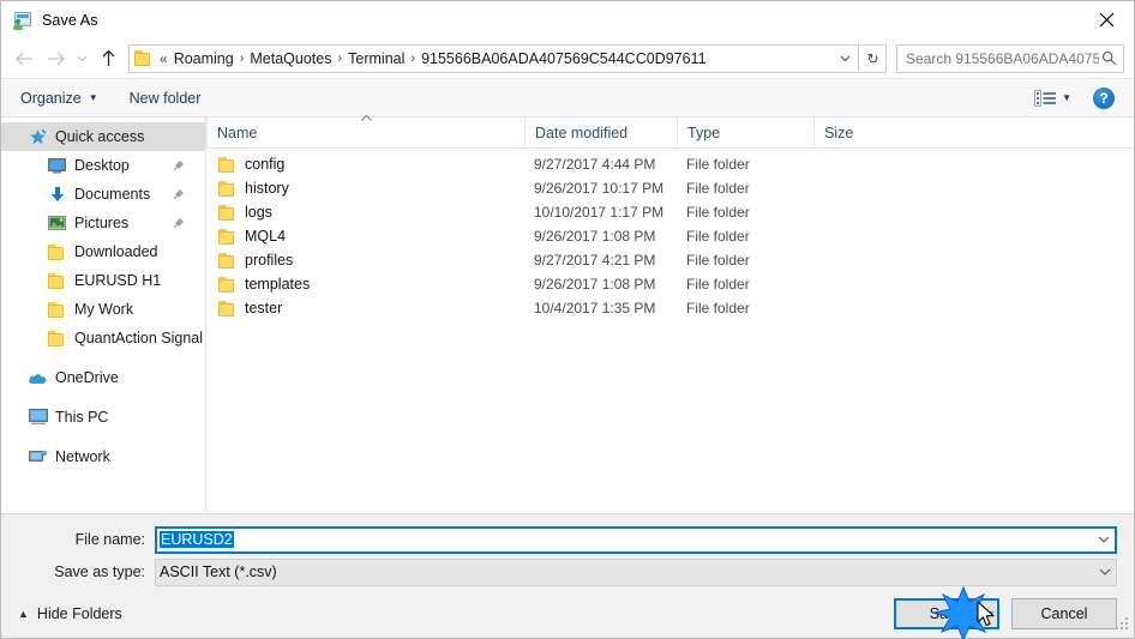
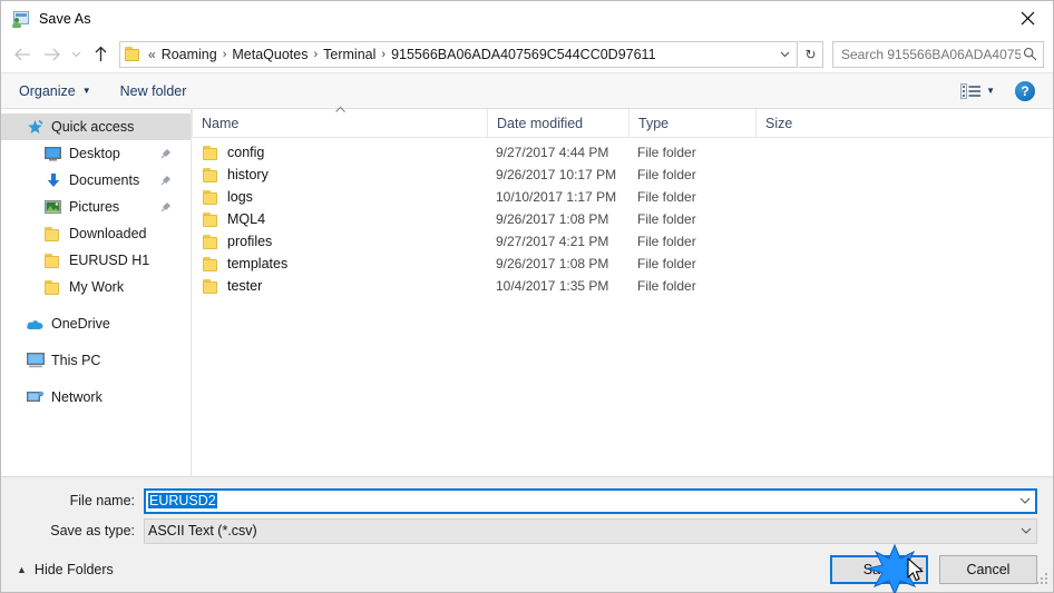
  Save As
  «
  Roaming
  ›
  MetaQuotes
  ›
  Terminal
  ›
  915566BA06ADA407569C544CC0D97611
  ↻
  Search 915566BA06ADA4075
  Organize
  ▼
  New folder
  ▼
  ?
  Quick access
  Desktop
  Documents
  Pictures
  Downloaded
  EURUSD H1
  My Work
- QuantAction Signal
  OneDrive
  This PC
  Network
  Name
  Date modified
  Type
  Size
  config
  9/27/2017 4:44 PM
  File folder
  history
  9/26/2017 10:17 PM
  File folder
  logs
  10/10/2017 1:17 PM
  File folder
  MQL4
  9/26/2017 1:08 PM
  File folder
  profiles
  9/27/2017 4:21 PM
  File folder
  templates
  9/26/2017 1:08 PM
  File folder
  tester
  10/4/2017 1:35 PM
  File folder
  File name:
  EURUSD2
  Save as type:
  ASCII Text (*.csv)
  ▲
  Hide Folders
  Cancel
